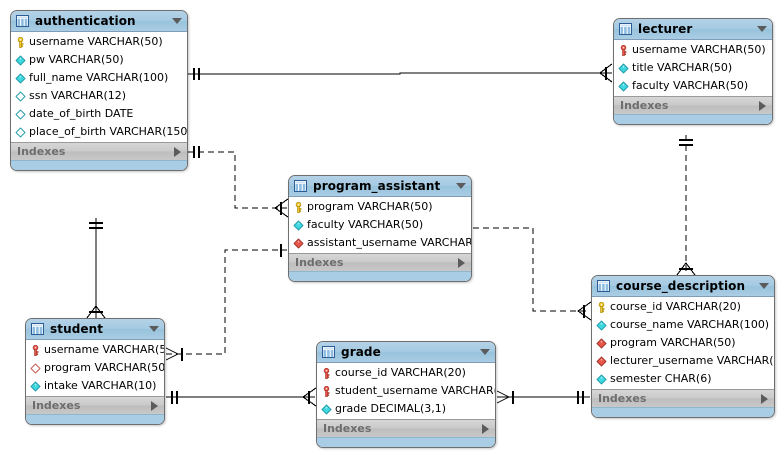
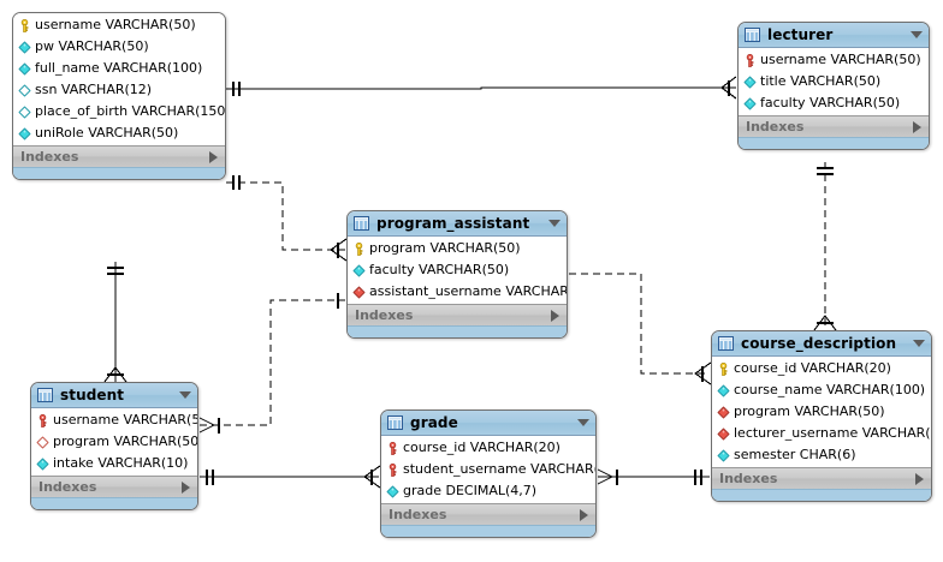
- authentication
  username VARCHAR(50)
  pw VARCHAR(50)
  full_name VARCHAR(100)
  ssn VARCHAR(12)
- date_of_birth DATE
  place_of_birth VARCHAR(150
+ uniRole VARCHAR(50)
  Indexes
  lecturer
  username VARCHAR(50)
  title VARCHAR(50)
  faculty VARCHAR(50)
  Indexes
  program_assistant
  program VARCHAR(50)
  faculty VARCHAR(50)
  assistant_username VARCHAR
  Indexes
  course_description
  course_id VARCHAR(20)
  course_name VARCHAR(100)
  program VARCHAR(50)
  lecturer_username VARCHAR(
  semester CHAR(6)
  Indexes
  student
  username VARCHAR(5
  program VARCHAR(50
  intake VARCHAR(10)
  Indexes
  grade
  course_id VARCHAR(20)
  student_username VARCHAR
- grade DECIMAL(3,1)
+ grade DECIMAL(4,7)
  Indexes
